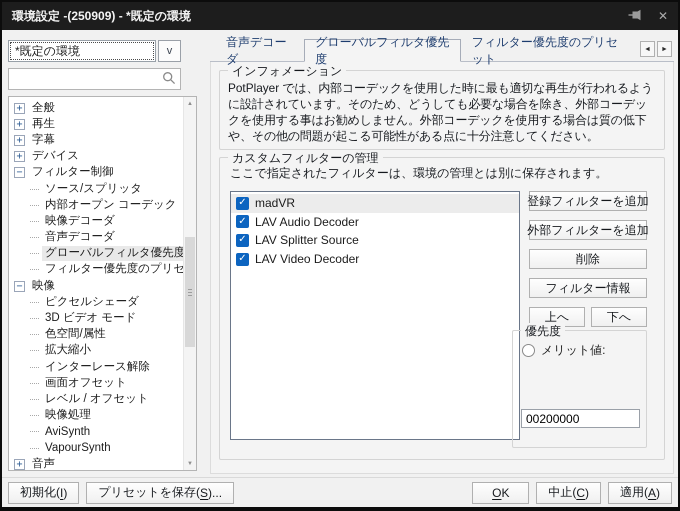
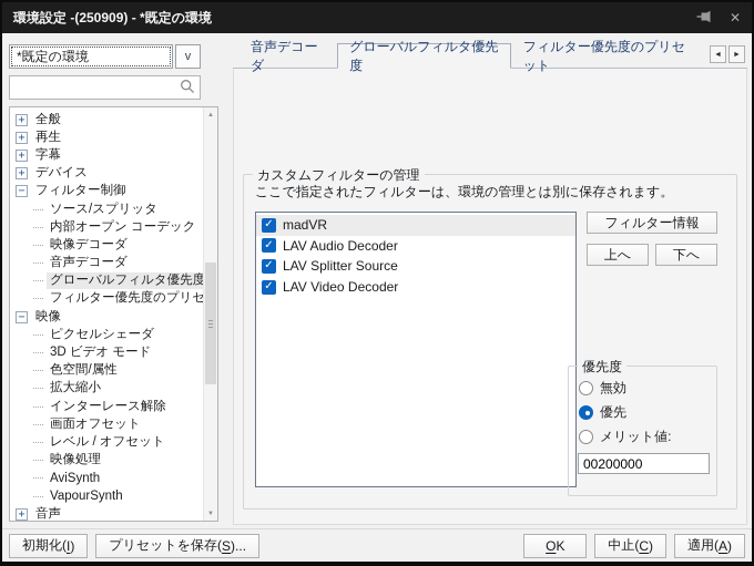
  環境設定 -(250909) - *既定の環境
  ✕
  *既定の環境
  v
  +
  全般
  +
  再生
  +
  字幕
  +
  デバイス
  −
  フィルター制御
  ソース/スプリッタ
  内部オープン コーデック
  映像デコーダ
  音声デコーダ
  グローバルフィルタ優先度
  フィルター優先度のプリセ
  −
  映像
  ピクセルシェーダ
  3D ビデオ モード
  色空間/属性
  拡大縮小
  インターレース解除
  画面オフセット
  レベル / オフセット
  映像処理
  AviSynth
  VapourSynth
  +
  音声
  音声デコーダ
  グローバルフィルタ優先度
  フィルター優先度のプリセット
- インフォメーション
- PotPlayer では、内部コーデックを使用した時に最も適切な再生が行われるように設計されています。そのため、どうしても必要な場合を除き、外部コーデックを使用する事はお勧めしません。外部コーデックを使用する場合は質の低下や、その他の問題が起こる可能性がある点に十分注意してください。
  カスタムフィルターの管理
  ここで指定されたフィルターは、環境の管理とは別に保存されます。
  ✓
  madVR
  ✓
  LAV Audio Decoder
  ✓
  LAV Splitter Source
  ✓
  LAV Video Decoder
- 登録フィルターを追加
- 外部フィルターを追加
- 削除
  フィルター情報
  上へ
  下へ
  優先度
+ 無効
+ 優先
  メリット値:
  00200000
  初期化(
  I
  )
  プリセットを保存(
  S
  )...
  O
  K
  中止(
  C
  )
  適用(
  A
  )
